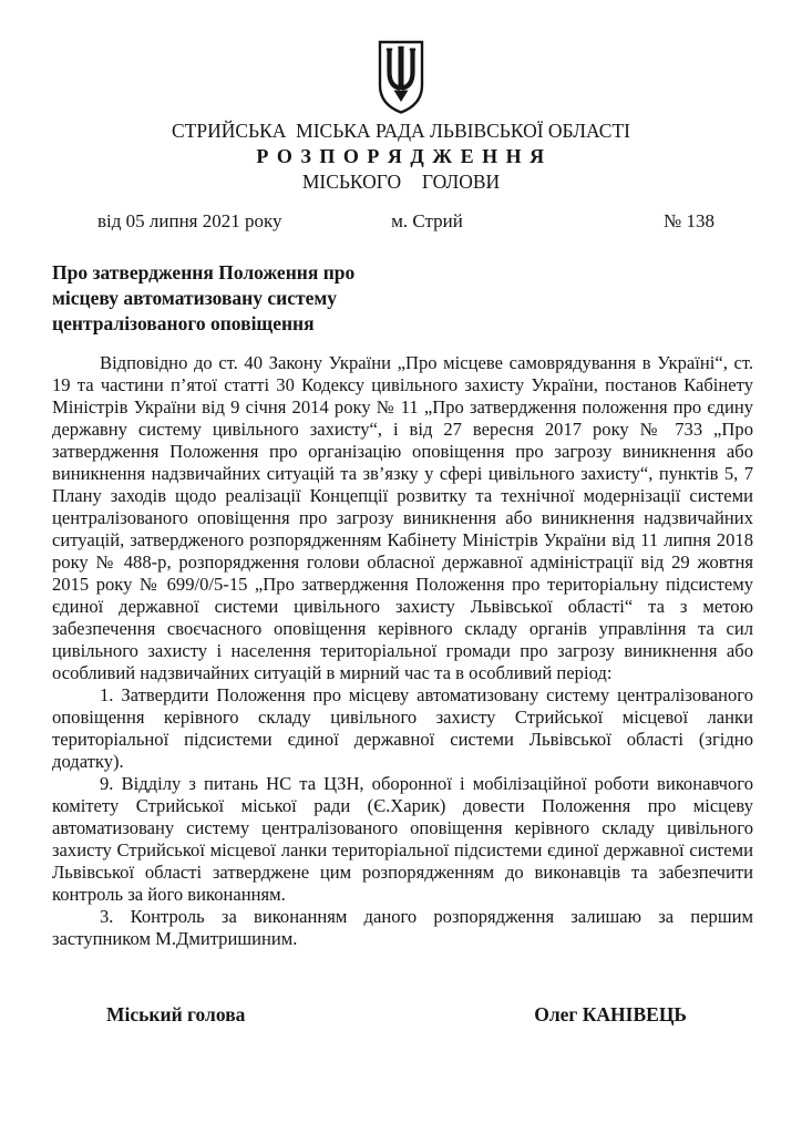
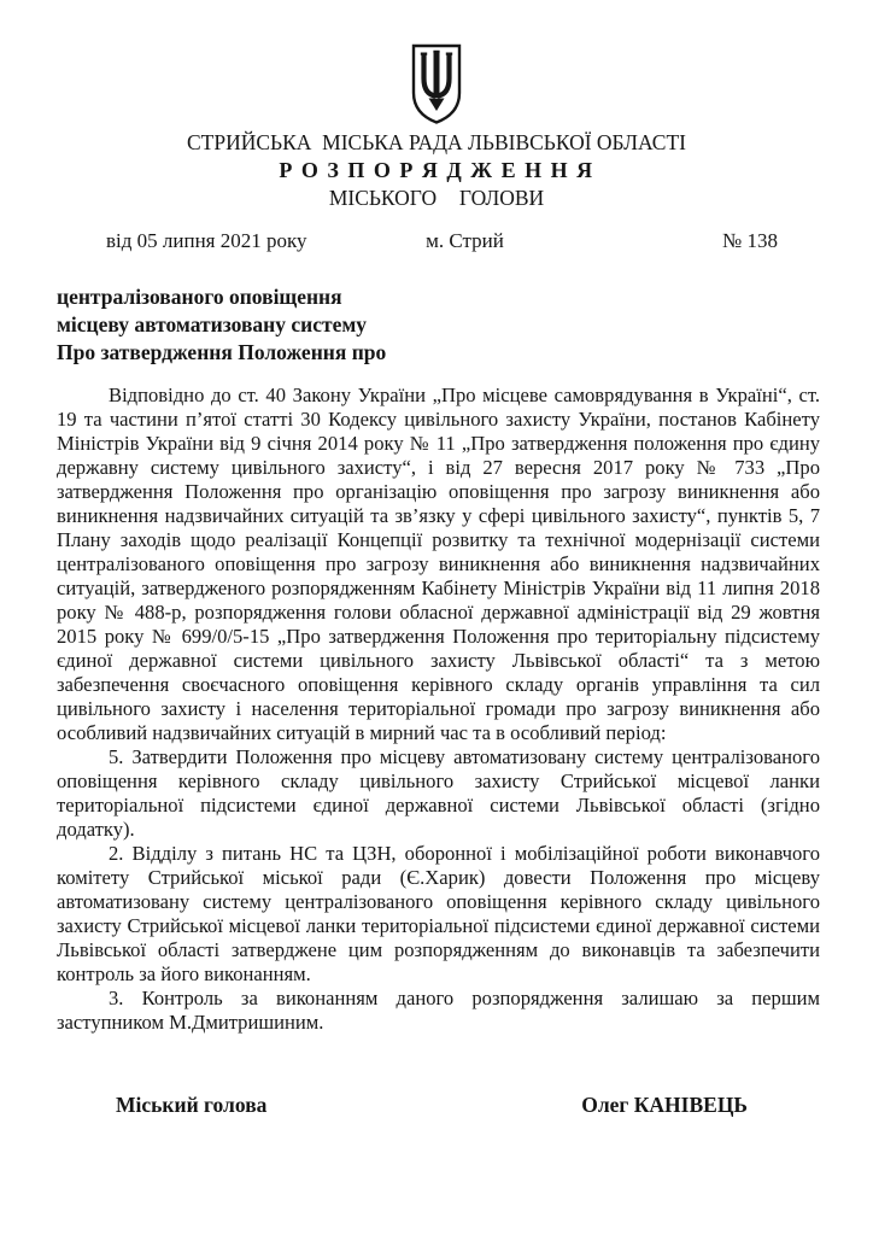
  СТРИЙСЬКА МІСЬКА РАДА ЛЬВІВСЬКОЇ ОБЛАСТІ
  Р О З П О Р Я Д Ж Е Н Н Я
  МІСЬКОГО ГОЛОВИ
  від 05 липня 2021 року
  м. Стрий
  № 138
- Про затвердження Положення про
+ централізованого оповіщення
  місцеву автоматизовану систему
- централізованого оповіщення
+ Про затвердження Положення про
  Відповідно до ст. 40 Закону України „Про місцеве самоврядування в Україні“, ст. 19 та частини п’ятої статті 30 Кодексу цивільного захисту України, постанов Кабінету Міністрів України від 9 січня 2014 року № 11 „Про затвердження положення про єдину державну систему цивільного захисту“, і від 27 вересня 2017 року № 733 „Про затвердження Положення про організацію оповіщення про загрозу виникнення або виникнення надзвичайних ситуацій та зв’язку у сфері цивільного захисту“, пунктів 5, 7 Плану заходів щодо реалізації Концепції розвитку та технічної модернізації системи централізованого оповіщення про загрозу виникнення або виникнення надзвичайних ситуацій, затвердженого розпорядженням Кабінету Міністрів України від 11 липня 2018 року № 488-р, розпорядження голови обласної державної адміністрації від 29 жовтня 2015 року № 699/0/5-15 „Про затвердження Положення про територіальну підсистему єдиної державної системи цивільного захисту Львівської області“ та з метою забезпечення своєчасного оповіщення керівного складу органів управління та сил цивільного захисту і населення територіальної громади про загрозу виникнення або особливий надзвичайних ситуацій в мирний час та в особливий період:
- 1. Затвердити Положення про місцеву автоматизовану систему централізованого оповіщення керівного складу цивільного захисту Стрийської місцевої ланки територіальної підсистеми єдиної державної системи Львівської області (згідно додатку).
+ 5. Затвердити Положення про місцеву автоматизовану систему централізованого оповіщення керівного складу цивільного захисту Стрийської місцевої ланки територіальної підсистеми єдиної державної системи Львівської області (згідно додатку).
- 9. Відділу з питань НС та ЦЗН, оборонної і мобілізаційної роботи виконавчого комітету Стрийської міської ради (Є.Харик) довести Положення про місцеву автоматизовану систему централізованого оповіщення керівного складу цивільного захисту Стрийської місцевої ланки територіальної підсистеми єдиної державної системи Львівської області затверджене цим розпорядженням до виконавців та забезпечити контроль за його виконанням.
+ 2. Відділу з питань НС та ЦЗН, оборонної і мобілізаційної роботи виконавчого комітету Стрийської міської ради (Є.Харик) довести Положення про місцеву автоматизовану систему централізованого оповіщення керівного складу цивільного захисту Стрийської місцевої ланки територіальної підсистеми єдиної державної системи Львівської області затверджене цим розпорядженням до виконавців та забезпечити контроль за його виконанням.
  3. Контроль за виконанням даного розпорядження залишаю за першим заступником М.Дмитришиним.
  Міський голова
  Олег КАНІВЕЦЬ
